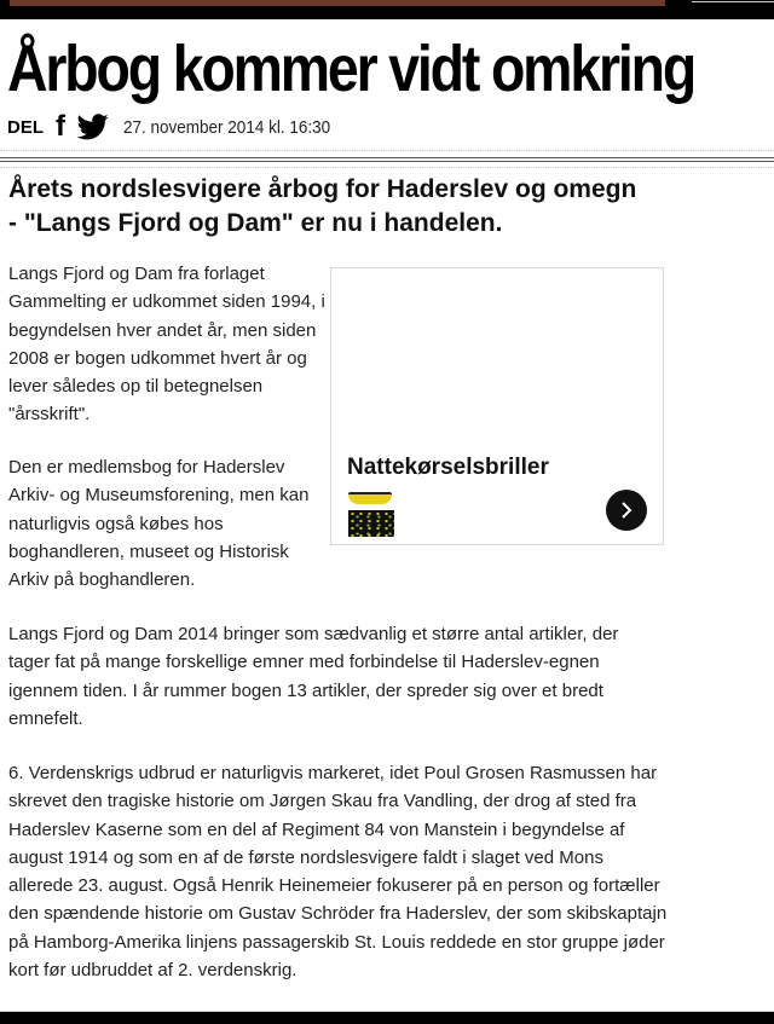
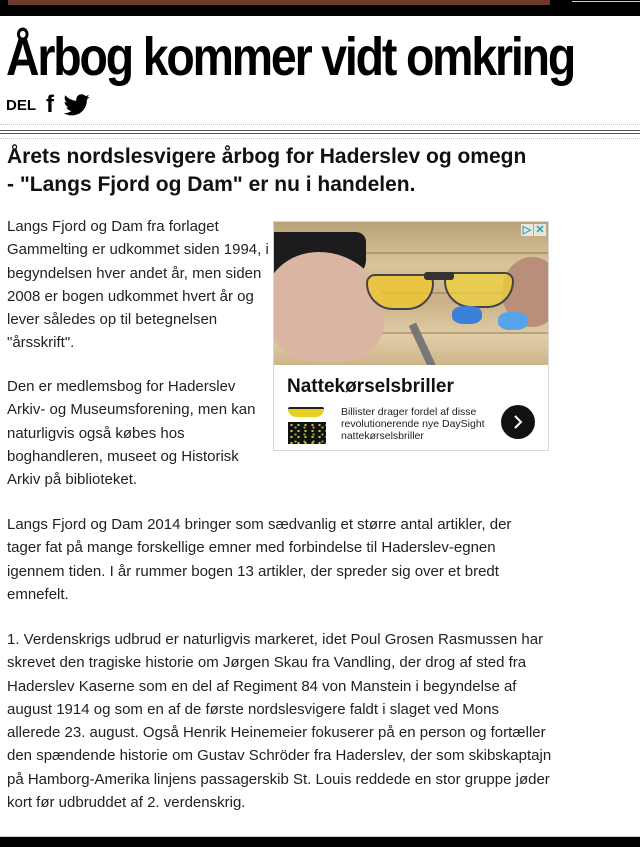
  Årbog kommer vidt omkring
  DEL
  f
- 27. november 2014 kl. 16:30
  Årets nordslesvigere årbog for Haderslev og omegn - "Langs Fjord og Dam" er nu i handelen.
  Langs Fjord og Dam fra forlaget Gammelting er udkommet siden 1994, i begyndelsen hver andet år, men siden 2008 er bogen udkommet hvert år og lever således op til betegnelsen "årsskrift".
- Den er medlemsbog for Haderslev Arkiv- og Museumsforening, men kan naturligvis også købes hos boghandleren, museet og Historisk Arkiv på boghandleren.
+ Den er medlemsbog for Haderslev Arkiv- og Museumsforening, men kan naturligvis også købes hos boghandleren, museet og Historisk Arkiv på biblioteket.
+ ▷
+ ✕
  Nattekørselsbriller
+ Billister drager fordel af disse revolutionerende nye DaySight nattekørselsbriller
  Langs Fjord og Dam 2014 bringer som sædvanlig et større antal artikler, der tager fat på mange forskellige emner med forbindelse til Haderslev-egnen igennem tiden. I år rummer bogen 13 artikler, der spreder sig over et bredt emnefelt.
- 6. Verdenskrigs udbrud er naturligvis markeret, idet Poul Grosen Rasmussen har skrevet den tragiske historie om Jørgen Skau fra Vandling, der drog af sted fra Haderslev Kaserne som en del af Regiment 84 von Manstein i begyndelse af august 1914 og som en af de første nordslesvigere faldt i slaget ved Mons allerede 23. august. Også Henrik Heinemeier fokuserer på en person og fortæller den spændende historie om Gustav Schröder fra Haderslev, der som skibskaptajn på Hamborg-Amerika linjens passagerskib St. Louis reddede en stor gruppe jøder kort før udbruddet af 2. verdenskrig.
+ 1. Verdenskrigs udbrud er naturligvis markeret, idet Poul Grosen Rasmussen har skrevet den tragiske historie om Jørgen Skau fra Vandling, der drog af sted fra Haderslev Kaserne som en del af Regiment 84 von Manstein i begyndelse af august 1914 og som en af de første nordslesvigere faldt i slaget ved Mons allerede 23. august. Også Henrik Heinemeier fokuserer på en person og fortæller den spændende historie om Gustav Schröder fra Haderslev, der som skibskaptajn på Hamborg-Amerika linjens passagerskib St. Louis reddede en stor gruppe jøder kort før udbruddet af 2. verdenskrig.
